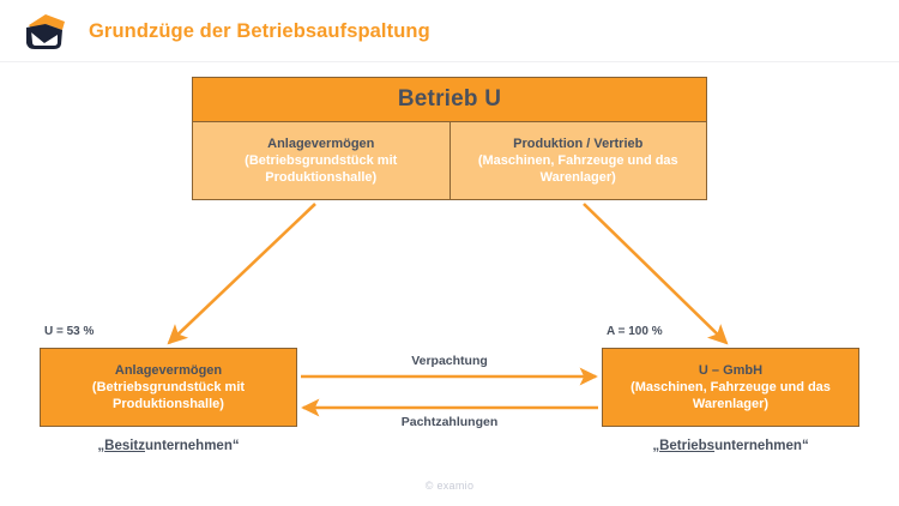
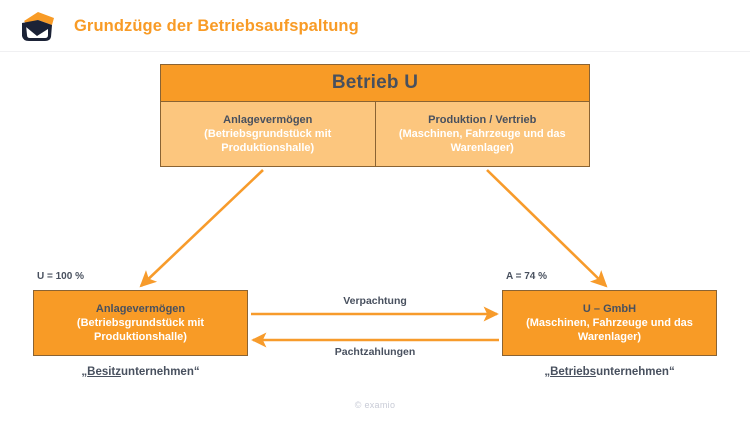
  Grundzüge der Betriebsaufspaltung
  Betrieb U
  Anlagevermögen
  (Betriebsgrundstück mit Produktionshalle)
  Produktion / Vertrieb
  (Maschinen, Fahrzeuge und das Warenlager)
- U = 53 %
+ U = 100 %
  Anlagevermögen
  (Betriebsgrundstück mit Produktionshalle)
  „Besitzunternehmen“
- A = 100 %
+ A = 74 %
  U – GmbH
  (Maschinen, Fahrzeuge und das Warenlager)
  „Betriebsunternehmen“
  Verpachtung
  Pachtzahlungen
  © examio
